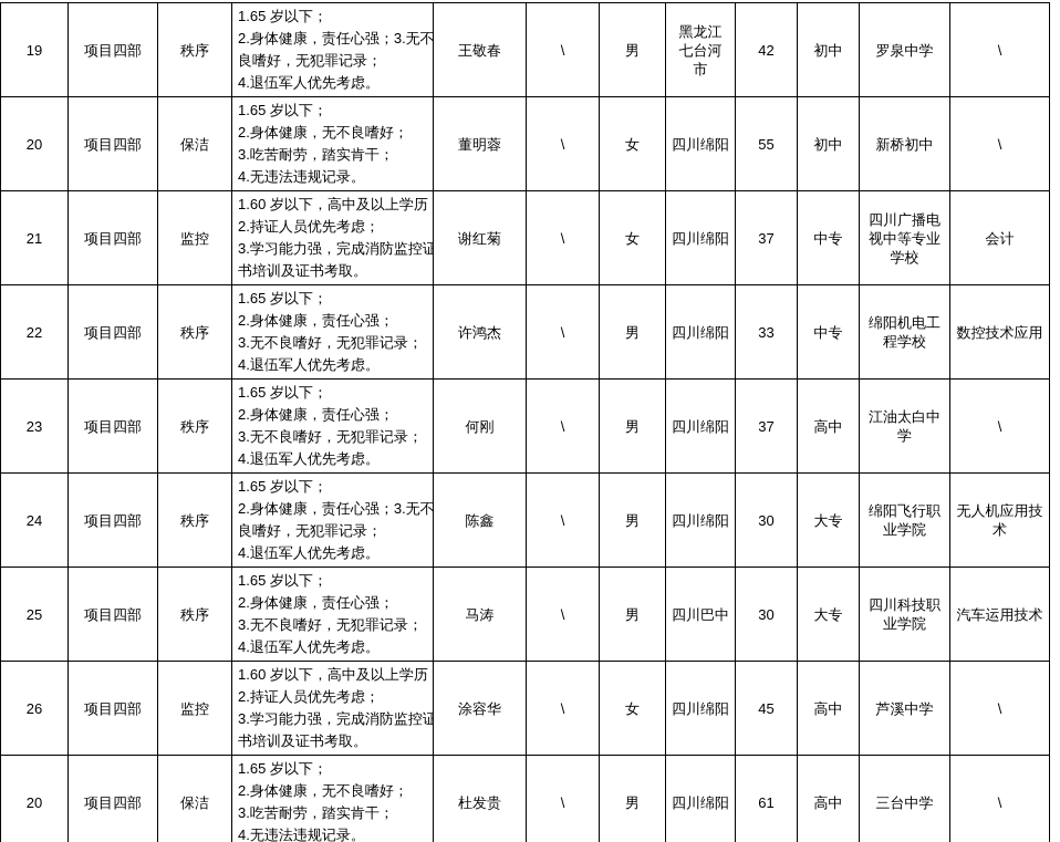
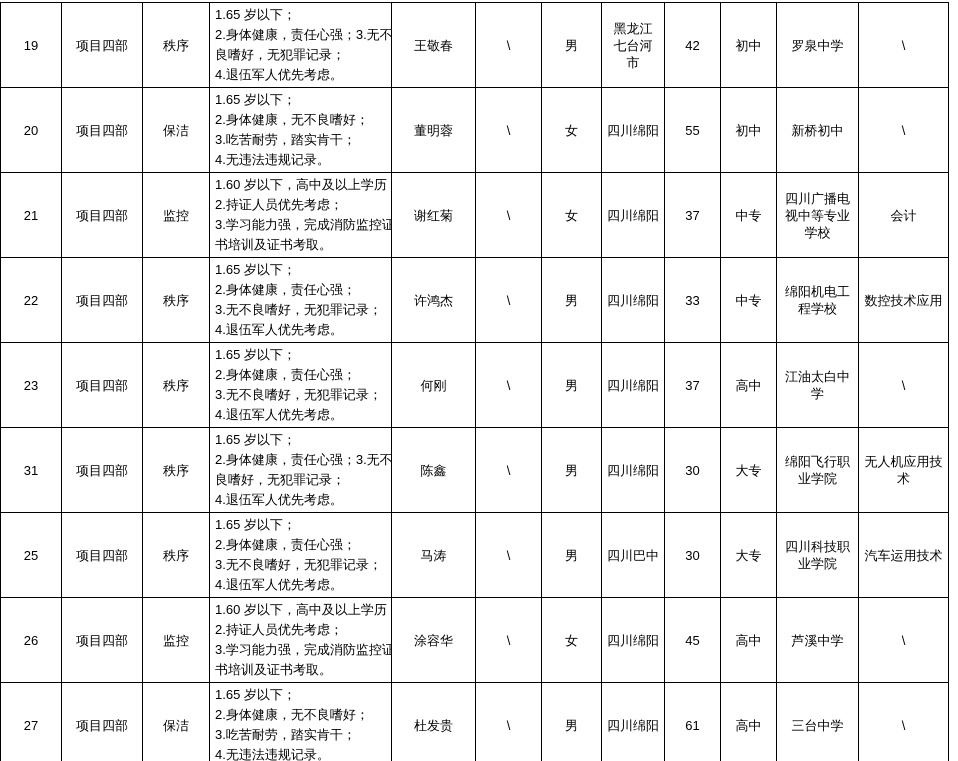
  19	项目四部	秩序	1.65 岁以下；2.身体健康，责任心强；3.无不良嗜好，无犯罪记录；4.退伍军人优先考虑。	王敬春	\	男	黑龙江 七台河 市	42	初中	罗泉中学	\
  20	项目四部	保洁	1.65 岁以下；2.身体健康，无不良嗜好；3.吃苦耐劳，踏实肯干；4.无违法违规记录。	董明蓉	\	女	四川绵阳	55	初中	新桥初中	\
  21	项目四部	监控	1.60 岁以下，高中及以上学历2.持证人员优先考虑；3.学习能力强，完成消防监控证书培训及证书考取。	谢红菊	\	女	四川绵阳	37	中专	四川广播电 视中等专业 学校	会计
  22	项目四部	秩序	1.65 岁以下；2.身体健康，责任心强；3.无不良嗜好，无犯罪记录；4.退伍军人优先考虑。	许鸿杰	\	男	四川绵阳	33	中专	绵阳机电工 程学校	数控技术应用
  23	项目四部	秩序	1.65 岁以下；2.身体健康，责任心强；3.无不良嗜好，无犯罪记录；4.退伍军人优先考虑。	何刚	\	男	四川绵阳	37	高中	江油太白中 学	\
- 24	项目四部	秩序	1.65 岁以下；2.身体健康，责任心强；3.无不良嗜好，无犯罪记录；4.退伍军人优先考虑。	陈鑫	\	男	四川绵阳	30	大专	绵阳飞行职 业学院	无人机应用技 术
+ 31	项目四部	秩序	1.65 岁以下；2.身体健康，责任心强；3.无不良嗜好，无犯罪记录；4.退伍军人优先考虑。	陈鑫	\	男	四川绵阳	30	大专	绵阳飞行职 业学院	无人机应用技 术
  25	项目四部	秩序	1.65 岁以下；2.身体健康，责任心强；3.无不良嗜好，无犯罪记录；4.退伍军人优先考虑。	马涛	\	男	四川巴中	30	大专	四川科技职 业学院	汽车运用技术
  26	项目四部	监控	1.60 岁以下，高中及以上学历2.持证人员优先考虑；3.学习能力强，完成消防监控证书培训及证书考取。	涂容华	\	女	四川绵阳	45	高中	芦溪中学	\
- 20	项目四部	保洁	1.65 岁以下；2.身体健康，无不良嗜好；3.吃苦耐劳，踏实肯干；4.无违法违规记录。	杜发贵	\	男	四川绵阳	61	高中	三台中学	\
+ 27	项目四部	保洁	1.65 岁以下；2.身体健康，无不良嗜好；3.吃苦耐劳，踏实肯干；4.无违法违规记录。	杜发贵	\	男	四川绵阳	61	高中	三台中学	\
